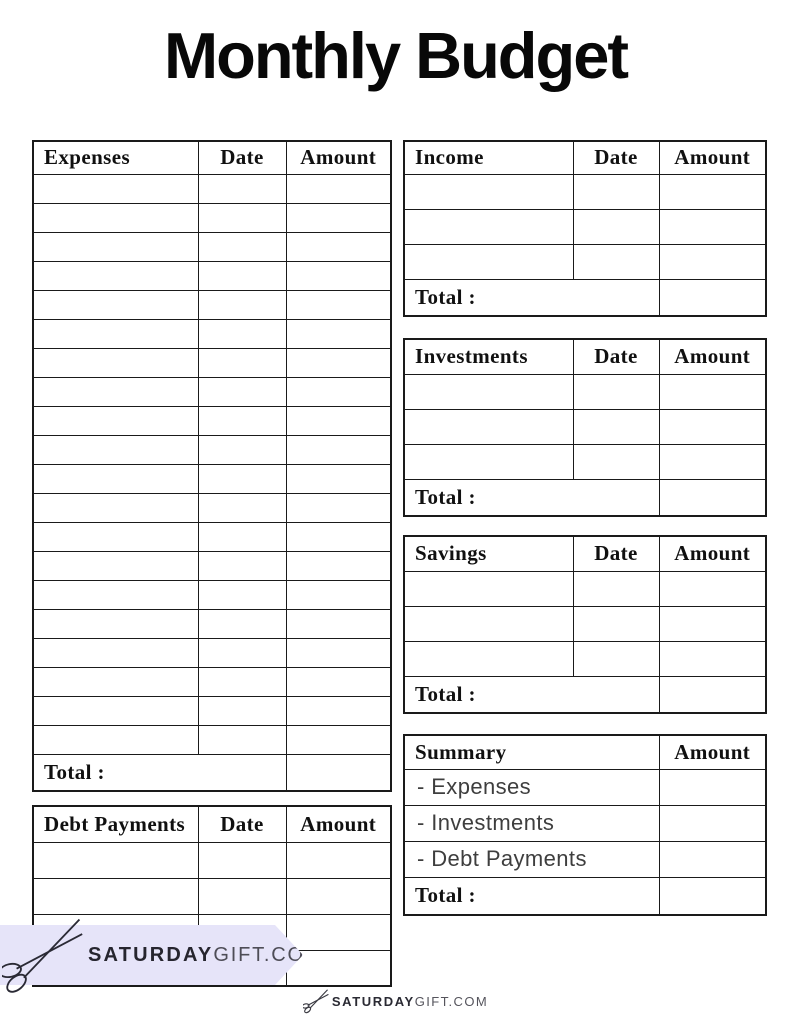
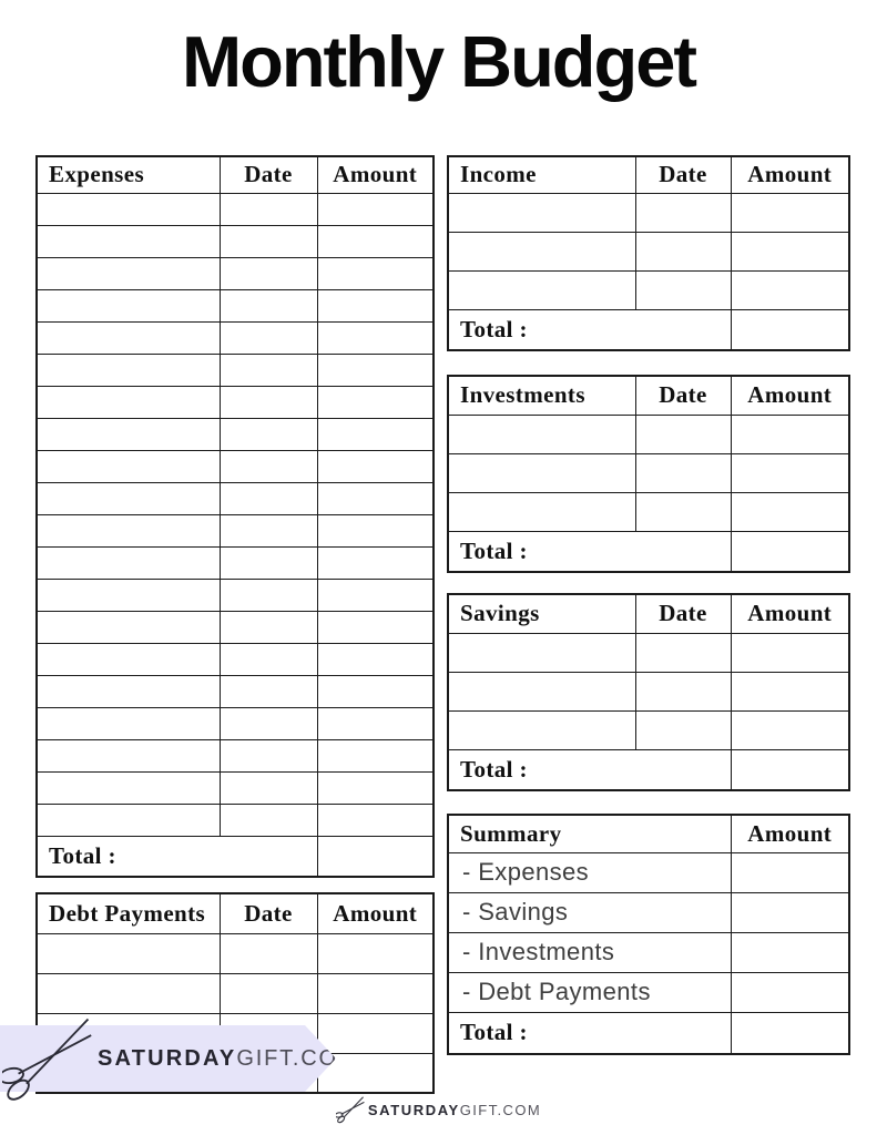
  Monthly Budget
  Expenses	Date	Amount
  Total :
  Debt Payments	Date	Amount
  Income	Date	Amount
  Total :
  Investments	Date	Amount
  Total :
  Savings	Date	Amount
  Total :
  Summary	Amount
  - Expenses
+ - Savings
  - Investments
  - Debt Payments
  Total :
  SATURDAYGIFT.CO
  SATURDAYGIFT.COM
